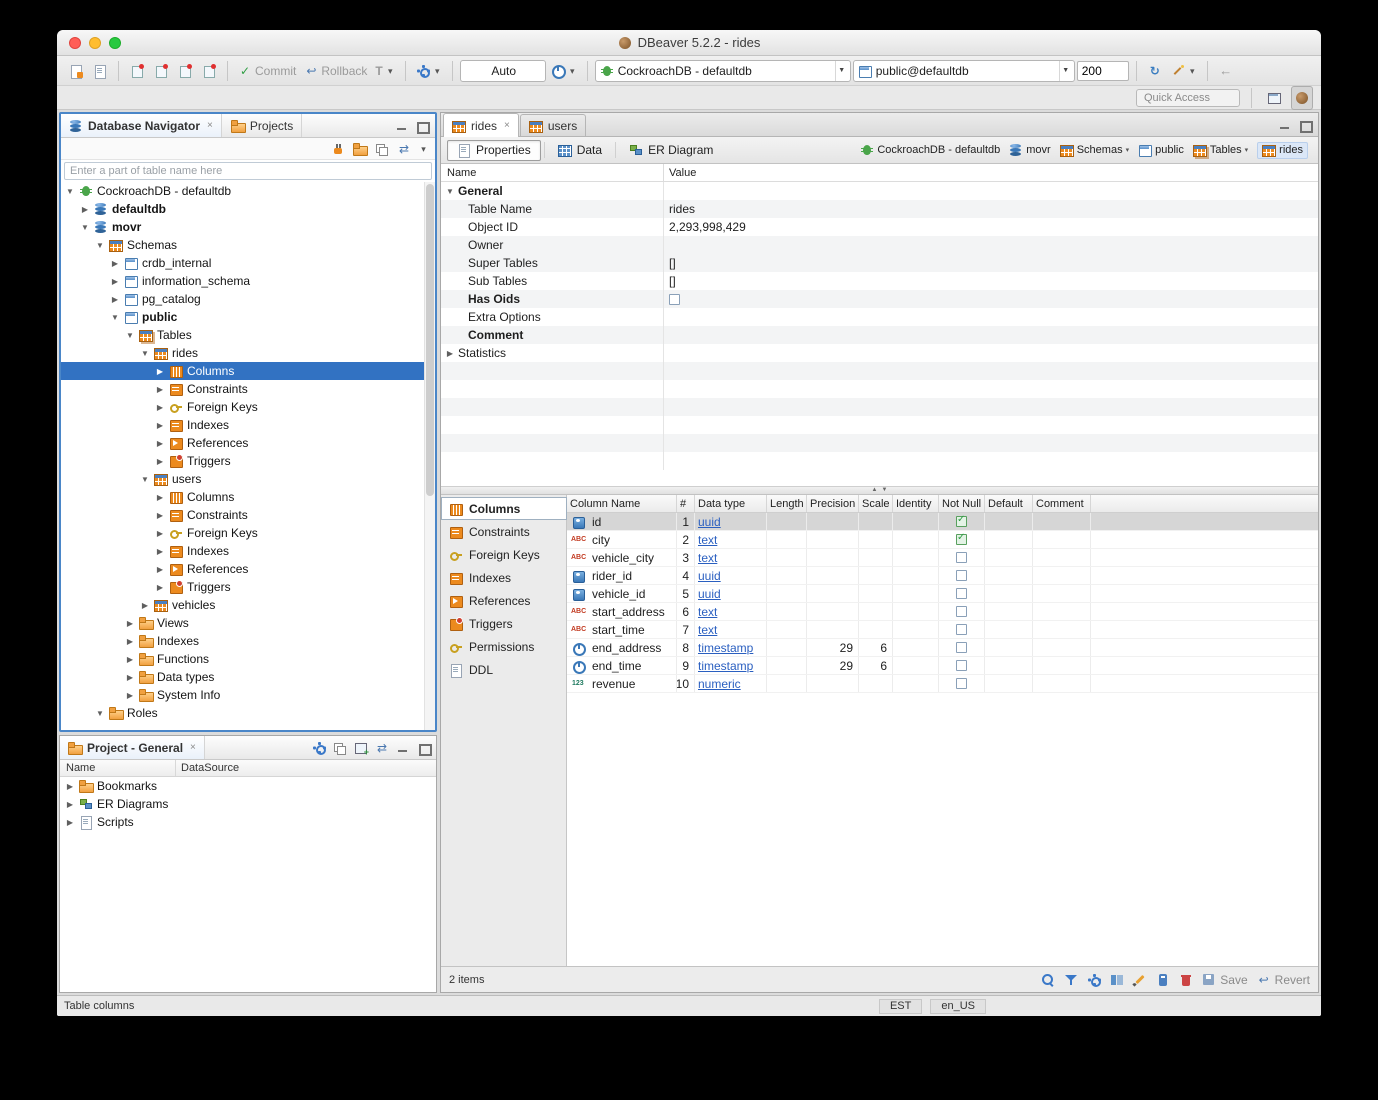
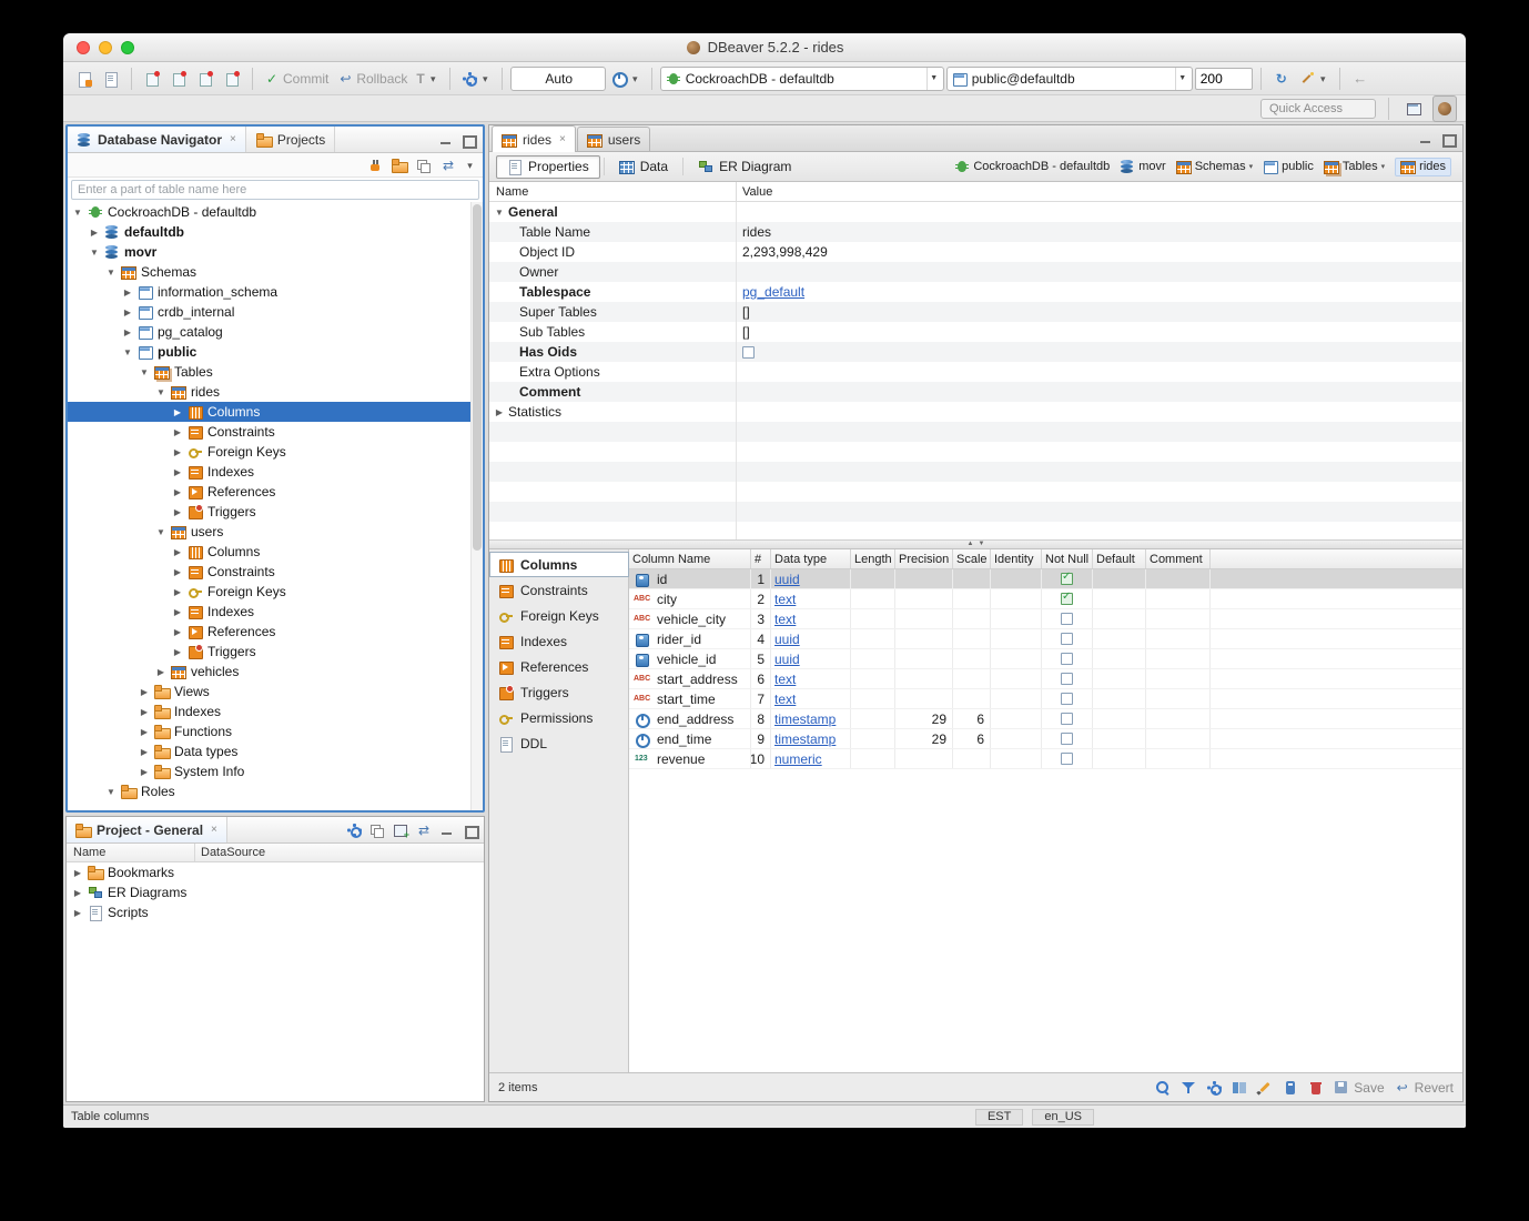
  DBeaver 5.2.2 - rides
  ✓
  Commit
  ↩
  Rollback
  T
  ▾
  ▾
  Auto
  ▾
  CockroachDB - defaultdb
  public@defaultdb
  200
  ↻
  ▾
  ←
  Quick Access
  Database Navigator
  ×
  Projects
  ⇄
  ▾
  Enter a part of table name here
  ▼
  CockroachDB - defaultdb
  ▶
  defaultdb
  ▼
  movr
  ▼
  Schemas
  ▶
- crdb_internal
+ information_schema
  ▶
- information_schema
+ crdb_internal
  ▶
  pg_catalog
  ▼
  public
  ▼
  Tables
  ▼
  rides
  ▶
  Columns
  ▶
  Constraints
  ▶
  Foreign Keys
  ▶
  Indexes
  ▶
  References
  ▶
  Triggers
  ▼
  users
  ▶
  Columns
  ▶
  Constraints
  ▶
  Foreign Keys
  ▶
  Indexes
  ▶
  References
  ▶
  Triggers
  ▶
  vehicles
  ▶
  Views
  ▶
  Indexes
  ▶
  Functions
  ▶
  Data types
  ▶
  System Info
  ▼
  Roles
  Project - General
  ×
  ⇄
  Name
  DataSource
  ▶
  Bookmarks
  ▶
  ER Diagrams
  ▶
  Scripts
  rides
  ×
  users
  Properties
  Data
  ER Diagram
  CockroachDB - defaultdb
  movr
  Schemas
  public
  Tables
  rides
  Name
  Value
  ▼
  General
  Table Name
  rides
  Object ID
  2,293,998,429
  Owner
+ Tablespace
+ pg_default
  Super Tables
  []
  Sub Tables
  []
  Has Oids
  Extra Options
  Comment
  ▶
  Statistics
  Columns
  Constraints
  Foreign Keys
  Indexes
  References
  Triggers
  Permissions
  DDL
  Column Name
  #
  Data type
  Length
  Precision
  Scale
  Identity
  Not Null
  Default
  Comment
  id
  1
  uuid
  city
  2
  text
  vehicle_city
  3
  text
  rider_id
  4
  uuid
  vehicle_id
  5
  uuid
  start_address
  6
  text
  start_time
  7
  text
  end_address
  8
  timestamp
  29
  6
  end_time
  9
  timestamp
  29
  6
  revenue
  10
  numeric
  2 items
  Save
  ↩
  Revert
  Table columns
  EST
  en_US
